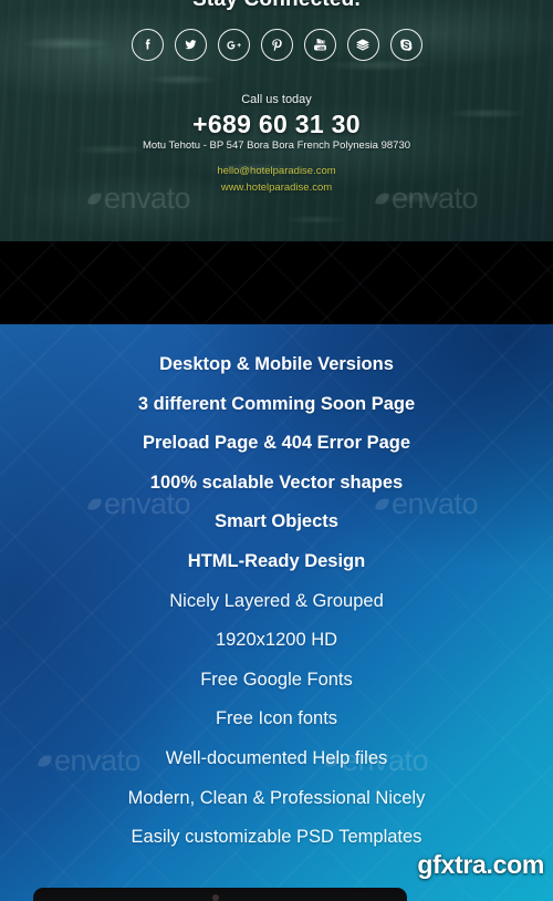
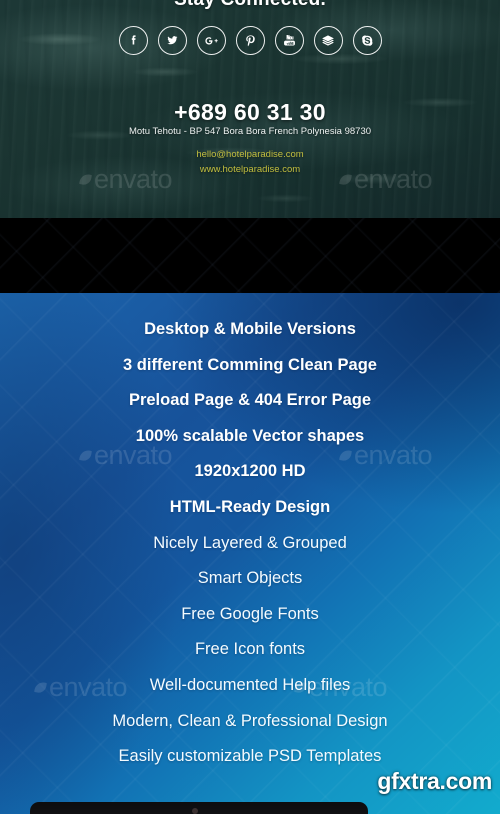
- Call us today
  +689 60 31 30
  Motu Tehotu - BP 547 Bora Bora French Polynesia 98730
  hello@hotelparadise.com
  www.hotelparadise.com
  envato
  envato
  Desktop & Mobile Versions
- 3 different Comming Soon Page
+ 3 different Comming Clean Page
  Preload Page & 404 Error Page
  100% scalable Vector shapes
- Smart Objects
+ 1920x1200 HD
  HTML-Ready Design
  Nicely Layered & Grouped
- 1920x1200 HD
+ Smart Objects
  Free Google Fonts
  Free Icon fonts
  Well-documented Help files
- Modern, Clean & Professional Nicely
+ Modern, Clean & Professional Design
  Easily customizable PSD Templates
  envato
  envato
  envato
  envato
  gfxtra.com
